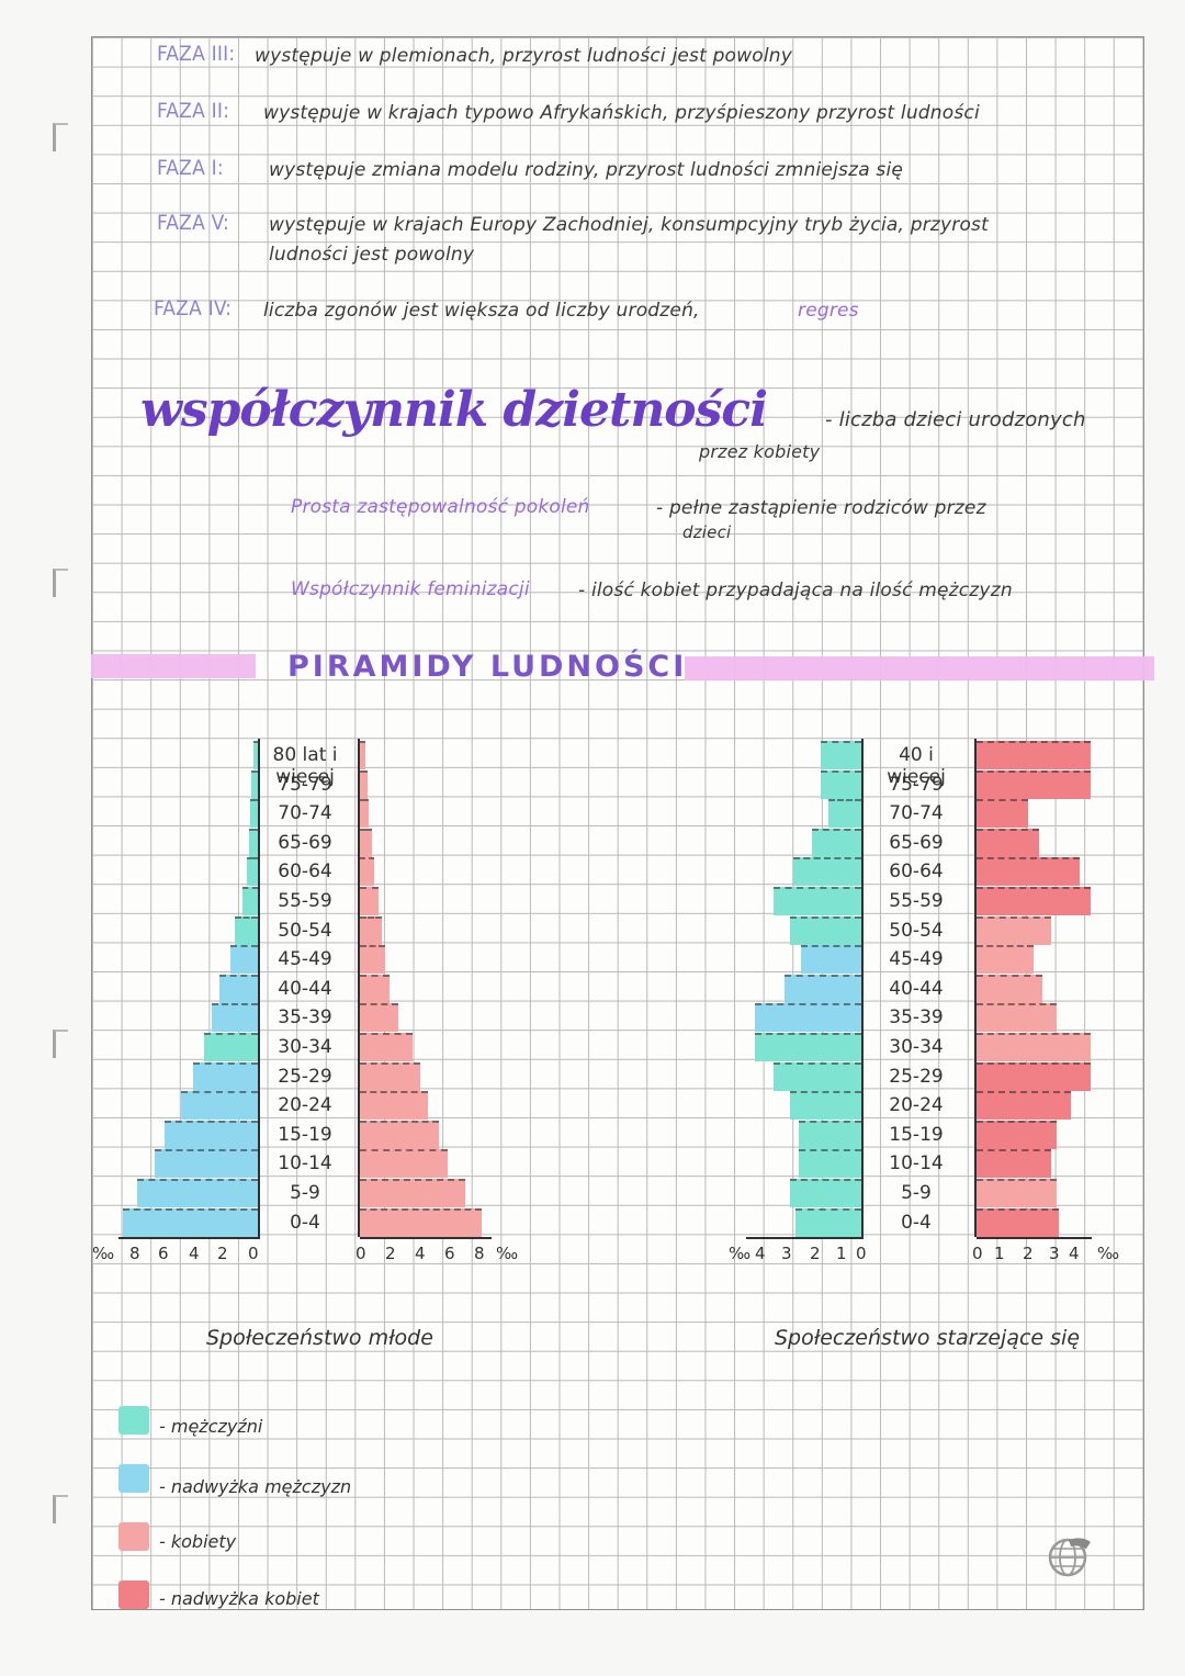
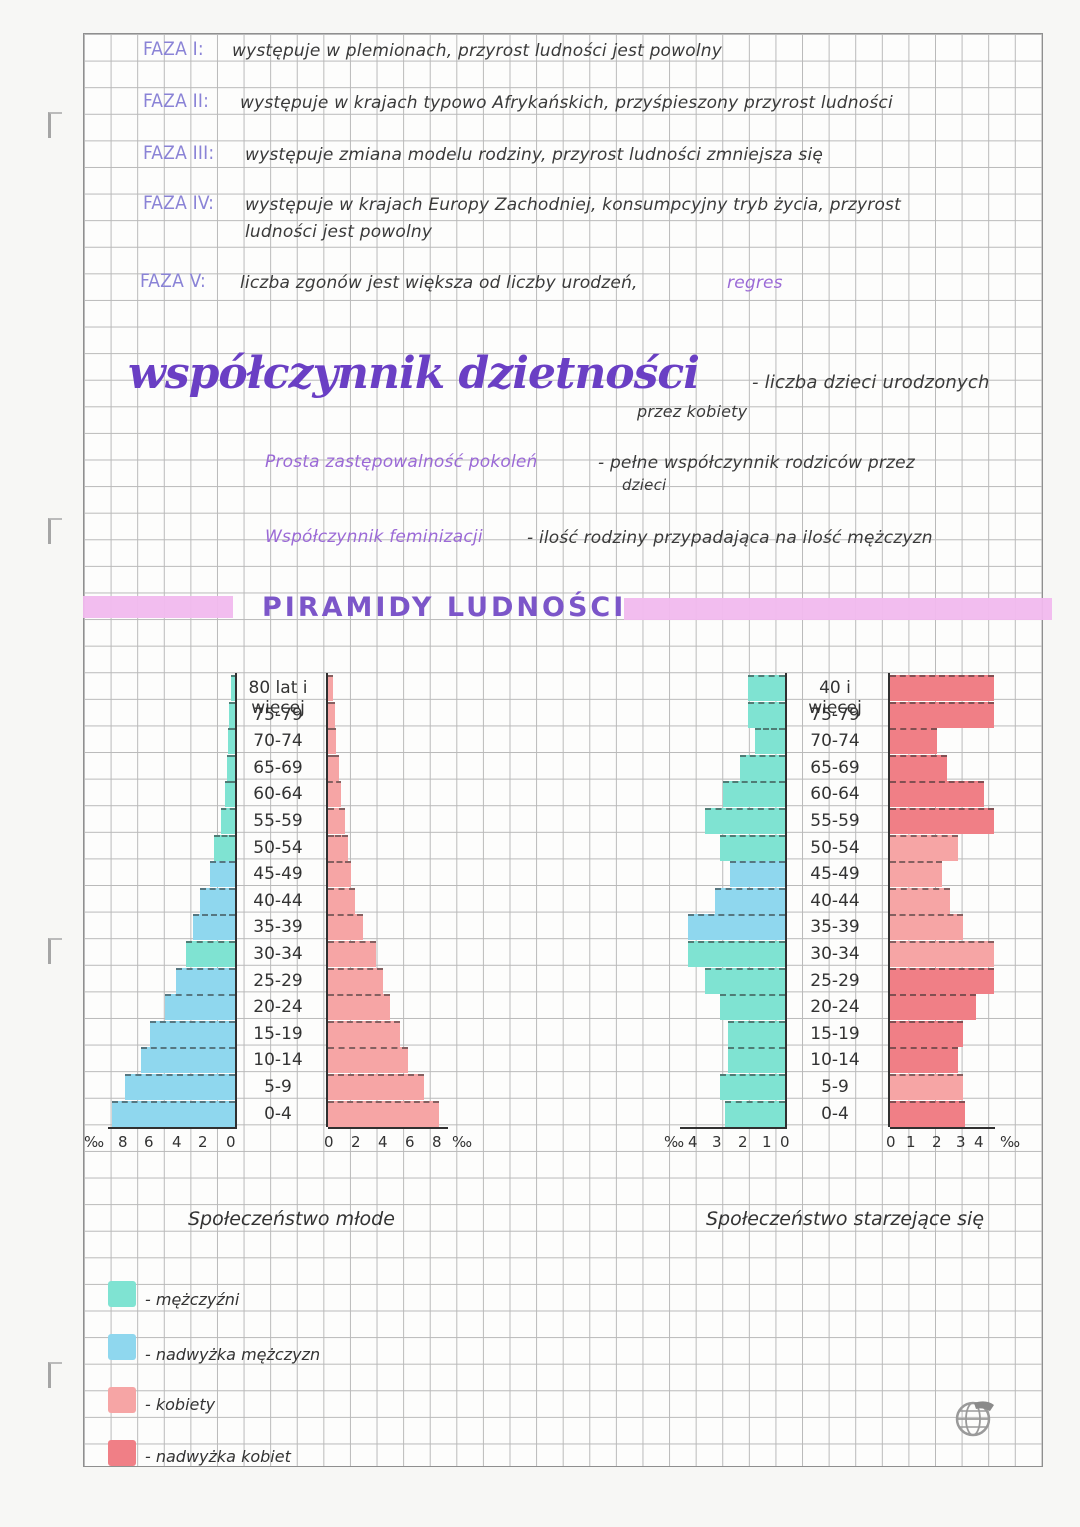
- FAZA III:
+ FAZA I:
  występuje w plemionach, przyrost ludności jest powolny
  FAZA II:
  występuje w krajach typowo Afrykańskich, przyśpieszony przyrost ludności
- FAZA I:
+ FAZA III:
  występuje zmiana modelu rodziny, przyrost ludności zmniejsza się
- FAZA V:
+ FAZA IV:
  występuje w krajach Europy Zachodniej, konsumpcyjny tryb życia, przyrost
  ludności jest powolny
- FAZA IV:
+ FAZA V:
  liczba zgonów jest większa od liczby urodzeń,
  regres
  współczynnik dzietności
  - liczba dzieci urodzonych
  przez kobiety
  Prosta zastępowalność pokoleń
- - pełne zastąpienie rodziców przez
+ - pełne współczynnik rodziców przez
  dzieci
  Współczynnik feminizacji
- - ilość kobiet przypadająca na ilość mężczyzn
+ - ilość rodziny przypadająca na ilość mężczyzn
  PIRAMIDY LUDNOŚCI
  80 lat i więcej
  75-79
  70-74
  65-69
  60-64
  55-59
  50-54
  45-49
  40-44
  35-39
  30-34
  25-29
  20-24
  15-19
  10-14
  5-9
  0-4
  ‰
  8
  6
  4
  2
  0
  0
  2
  4
  6
  8
  ‰
  40 i więcej
  75-79
  70-74
  65-69
  60-64
  55-59
  50-54
  45-49
  40-44
  35-39
  30-34
  25-29
  20-24
  15-19
  10-14
  5-9
  0-4
  ‰
  4
  3
  2
  1
  0
  0
  1
  2
  3
  4
  ‰
  Społeczeństwo młode
  Społeczeństwo starzejące się
  - mężczyźni
  - nadwyżka mężczyzn
  - kobiety
  - nadwyżka kobiet
